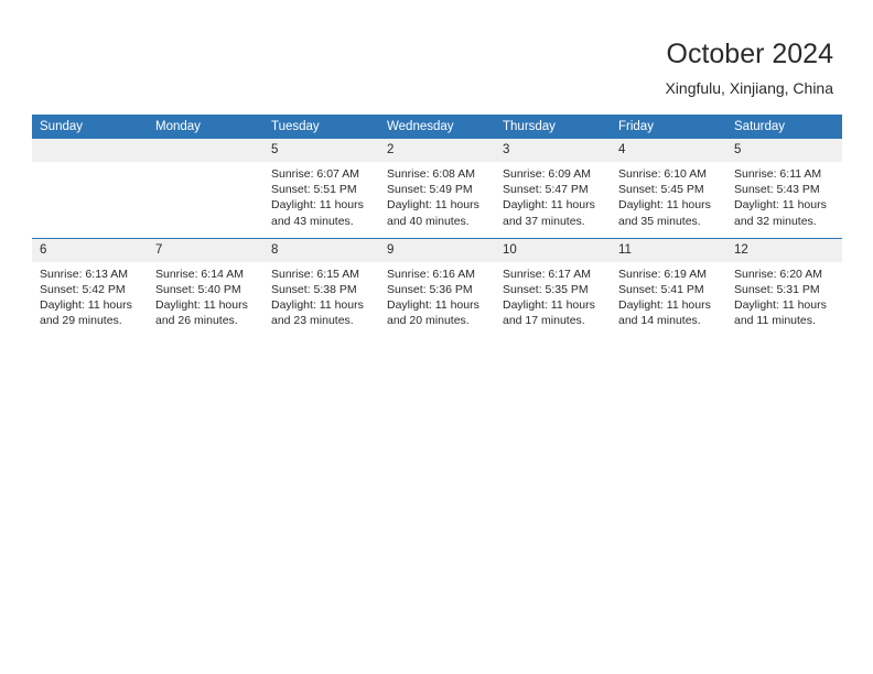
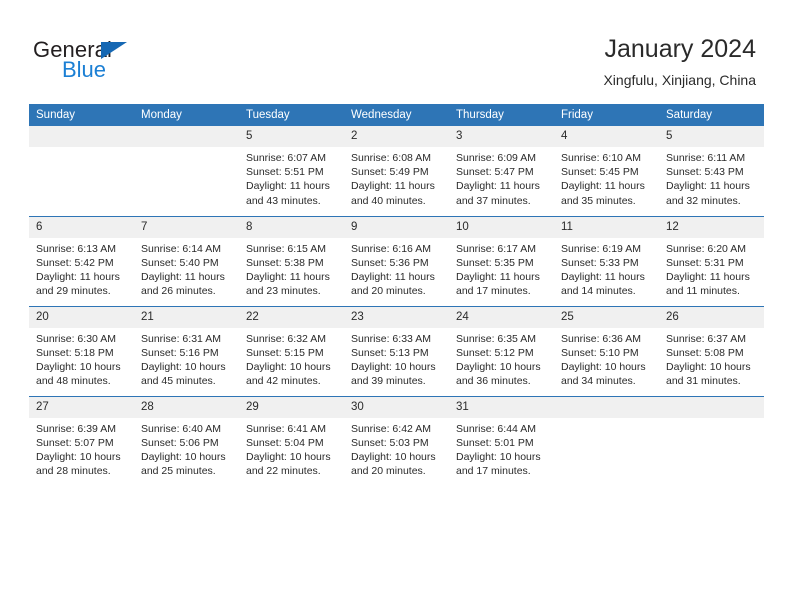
+ General
+ Blue
- October 2024
+ January 2024
  Xingfulu, Xinjiang, China
  Sunday	Monday	Tuesday	Wednesday	Thursday	Friday	Saturday
  		5Sunrise: 6:07 AMSunset: 5:51 PMDaylight: 11 hoursand 43 minutes.	2Sunrise: 6:08 AMSunset: 5:49 PMDaylight: 11 hoursand 40 minutes.	3Sunrise: 6:09 AMSunset: 5:47 PMDaylight: 11 hoursand 37 minutes.	4Sunrise: 6:10 AMSunset: 5:45 PMDaylight: 11 hoursand 35 minutes.	5Sunrise: 6:11 AMSunset: 5:43 PMDaylight: 11 hoursand 32 minutes.
- 6Sunrise: 6:13 AMSunset: 5:42 PMDaylight: 11 hoursand 29 minutes.	7Sunrise: 6:14 AMSunset: 5:40 PMDaylight: 11 hoursand 26 minutes.	8Sunrise: 6:15 AMSunset: 5:38 PMDaylight: 11 hoursand 23 minutes.	9Sunrise: 6:16 AMSunset: 5:36 PMDaylight: 11 hoursand 20 minutes.	10Sunrise: 6:17 AMSunset: 5:35 PMDaylight: 11 hoursand 17 minutes.	11Sunrise: 6:19 AMSunset: 5:41 PMDaylight: 11 hoursand 14 minutes.	12Sunrise: 6:20 AMSunset: 5:31 PMDaylight: 11 hoursand 11 minutes.
+ 6Sunrise: 6:13 AMSunset: 5:42 PMDaylight: 11 hoursand 29 minutes.	7Sunrise: 6:14 AMSunset: 5:40 PMDaylight: 11 hoursand 26 minutes.	8Sunrise: 6:15 AMSunset: 5:38 PMDaylight: 11 hoursand 23 minutes.	9Sunrise: 6:16 AMSunset: 5:36 PMDaylight: 11 hoursand 20 minutes.	10Sunrise: 6:17 AMSunset: 5:35 PMDaylight: 11 hoursand 17 minutes.	11Sunrise: 6:19 AMSunset: 5:33 PMDaylight: 11 hoursand 14 minutes.	12Sunrise: 6:20 AMSunset: 5:31 PMDaylight: 11 hoursand 11 minutes.
+ 20Sunrise: 6:30 AMSunset: 5:18 PMDaylight: 10 hoursand 48 minutes.	21Sunrise: 6:31 AMSunset: 5:16 PMDaylight: 10 hoursand 45 minutes.	22Sunrise: 6:32 AMSunset: 5:15 PMDaylight: 10 hoursand 42 minutes.	23Sunrise: 6:33 AMSunset: 5:13 PMDaylight: 10 hoursand 39 minutes.	24Sunrise: 6:35 AMSunset: 5:12 PMDaylight: 10 hoursand 36 minutes.	25Sunrise: 6:36 AMSunset: 5:10 PMDaylight: 10 hoursand 34 minutes.	26Sunrise: 6:37 AMSunset: 5:08 PMDaylight: 10 hoursand 31 minutes.
+ 27Sunrise: 6:39 AMSunset: 5:07 PMDaylight: 10 hoursand 28 minutes.	28Sunrise: 6:40 AMSunset: 5:06 PMDaylight: 10 hoursand 25 minutes.	29Sunrise: 6:41 AMSunset: 5:04 PMDaylight: 10 hoursand 22 minutes.	30Sunrise: 6:42 AMSunset: 5:03 PMDaylight: 10 hoursand 20 minutes.	31Sunrise: 6:44 AMSunset: 5:01 PMDaylight: 10 hoursand 17 minutes.
